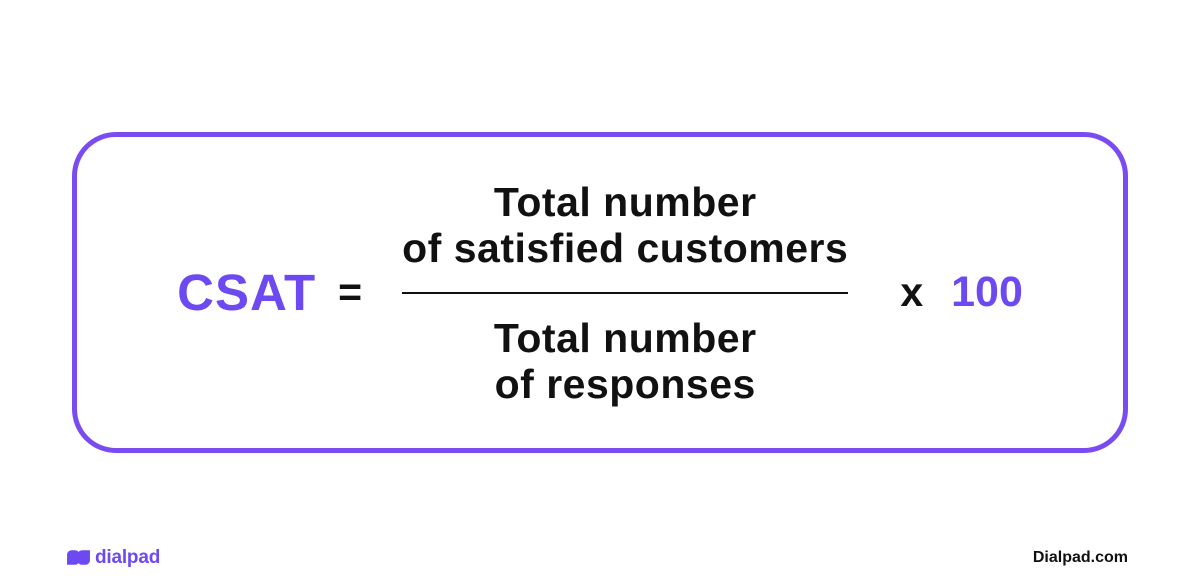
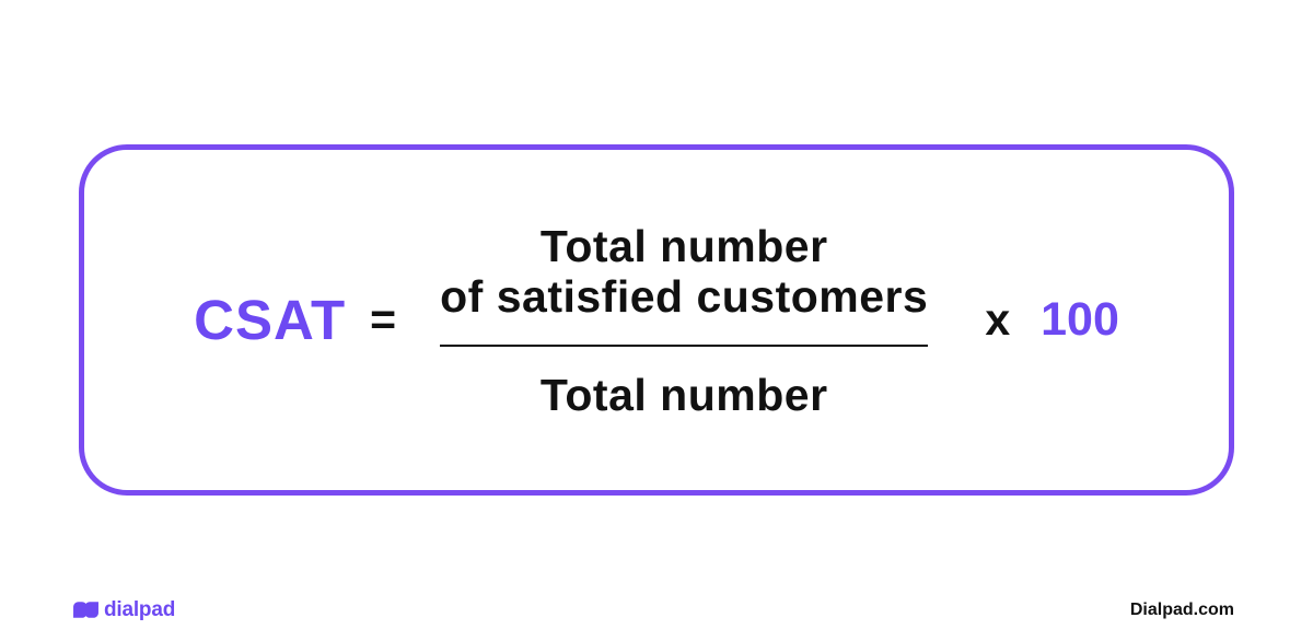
  CSAT
  =
  Total number
  of satisfied customers
  Total number
- of responses
  x
  100
  dialpad
  Dialpad.com
